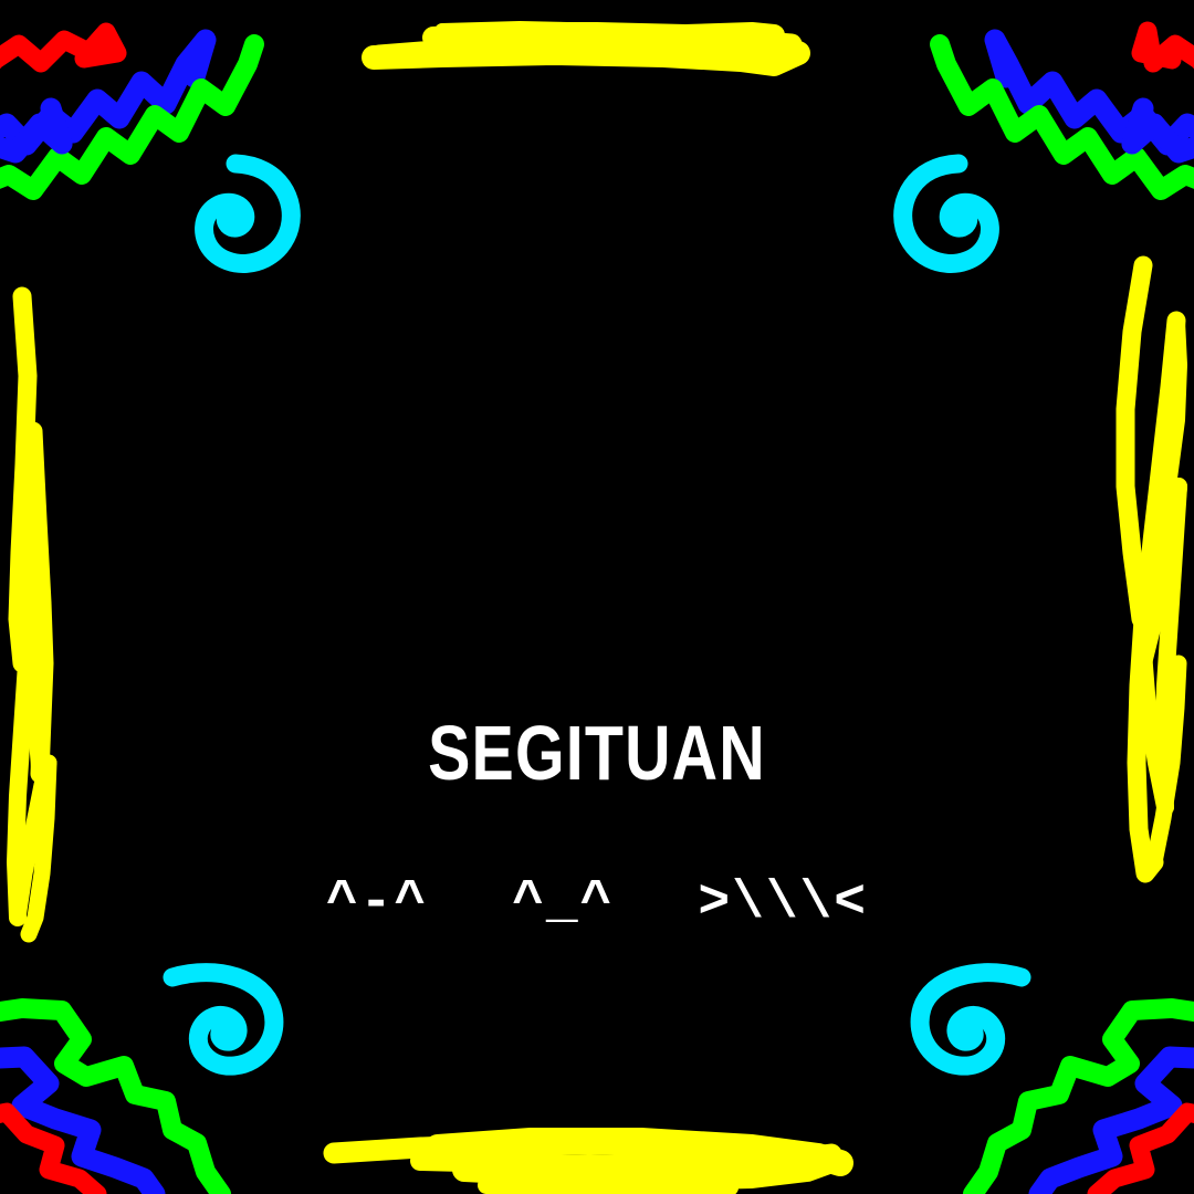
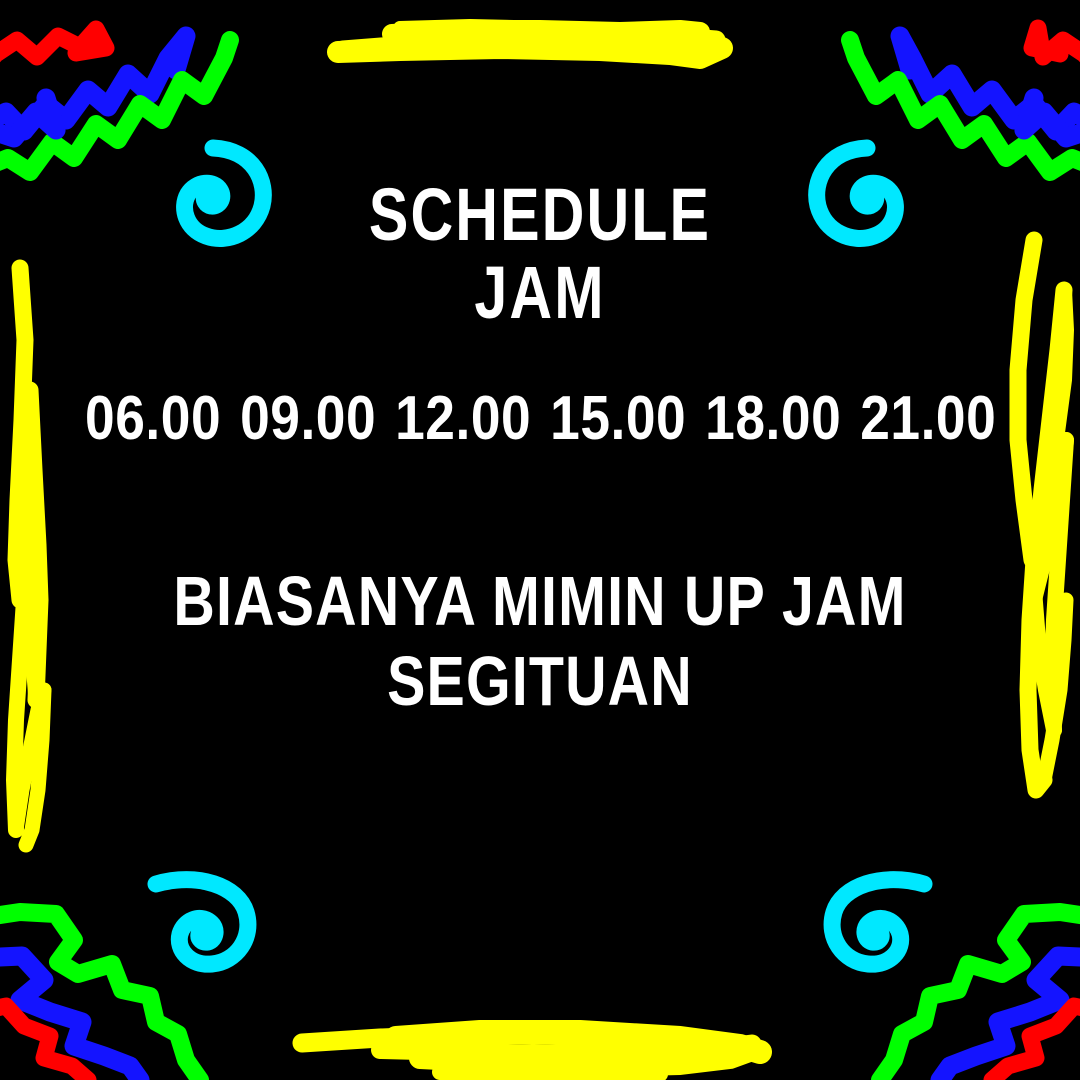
+ SCHEDULE
+ JAM
+ 06.00 09.00 12.00 15.00 18.00 21.00
+ BIASANYA MIMIN UP JAM
  SEGITUAN
- ^-^ ^_^ >\\\<
